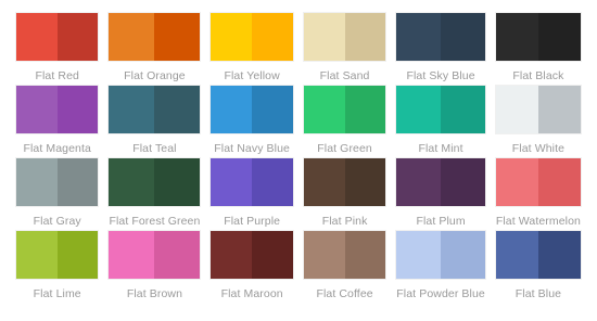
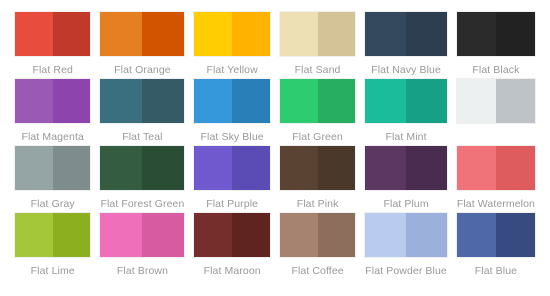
  Flat Red
  Flat Orange
  Flat Yellow
  Flat Sand
- Flat Sky Blue
+ Flat Navy Blue
  Flat Black
  Flat Magenta
  Flat Teal
- Flat Navy Blue
+ Flat Sky Blue
  Flat Green
  Flat Mint
- Flat White
  Flat Gray
  Flat Forest Green
  Flat Purple
  Flat Pink
  Flat Plum
  Flat Watermelon
  Flat Lime
  Flat Brown
  Flat Maroon
  Flat Coffee
  Flat Powder Blue
  Flat Blue
